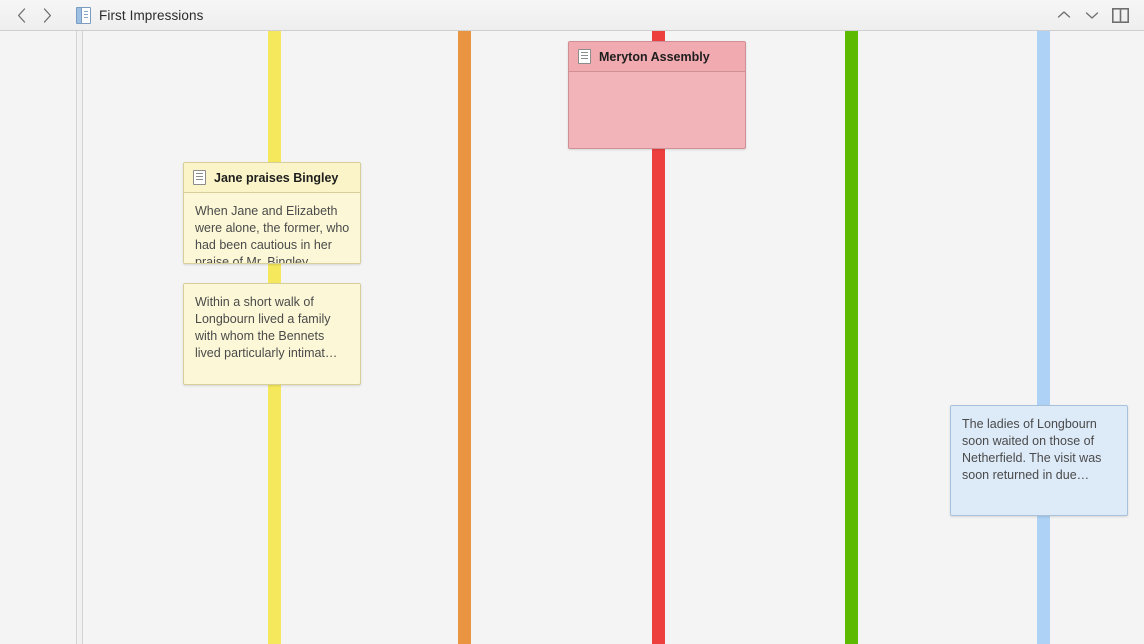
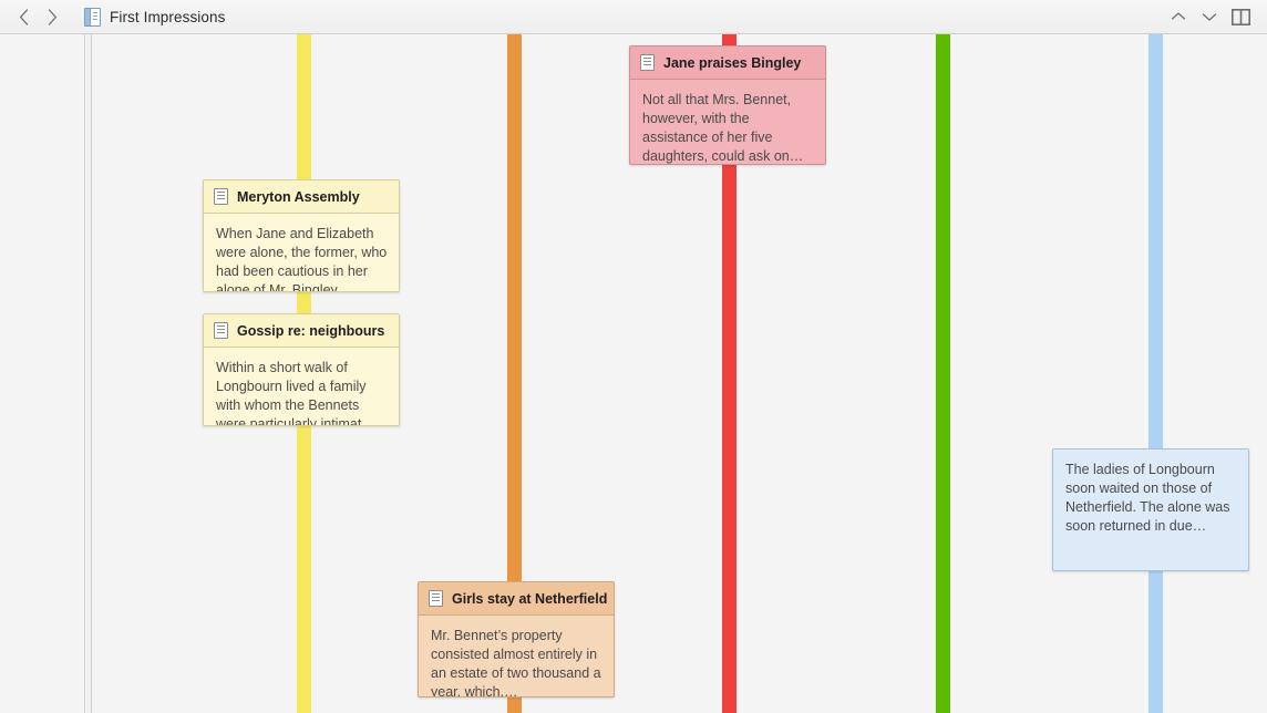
  First Impressions
- Jane praises Bingley
+ Meryton Assembly
- When Jane and Elizabeth were alone, the former, who had been cautious in her praise of Mr. Bingley…
+ When Jane and Elizabeth were alone, the former, who had been cautious in her alone of Mr. Bingley…
+ Gossip re: neighbours
- Within a short walk of Longbourn lived a family with whom the Bennets lived particularly intimat…
+ Within a short walk of Longbourn lived a family with whom the Bennets were particularly intimat…
- Meryton Assembly
+ Jane praises Bingley
+ Not all that Mrs. Bennet, however, with the assistance of her five daughters, could ask on…
+ Girls stay at Netherfield
+ Mr. Bennet’s property consisted almost entirely in an estate of two thousand a year, which,…
- The ladies of Longbourn soon waited on those of Netherfield. The visit was soon returned in due…
+ The ladies of Longbourn soon waited on those of Netherfield. The alone was soon returned in due…
